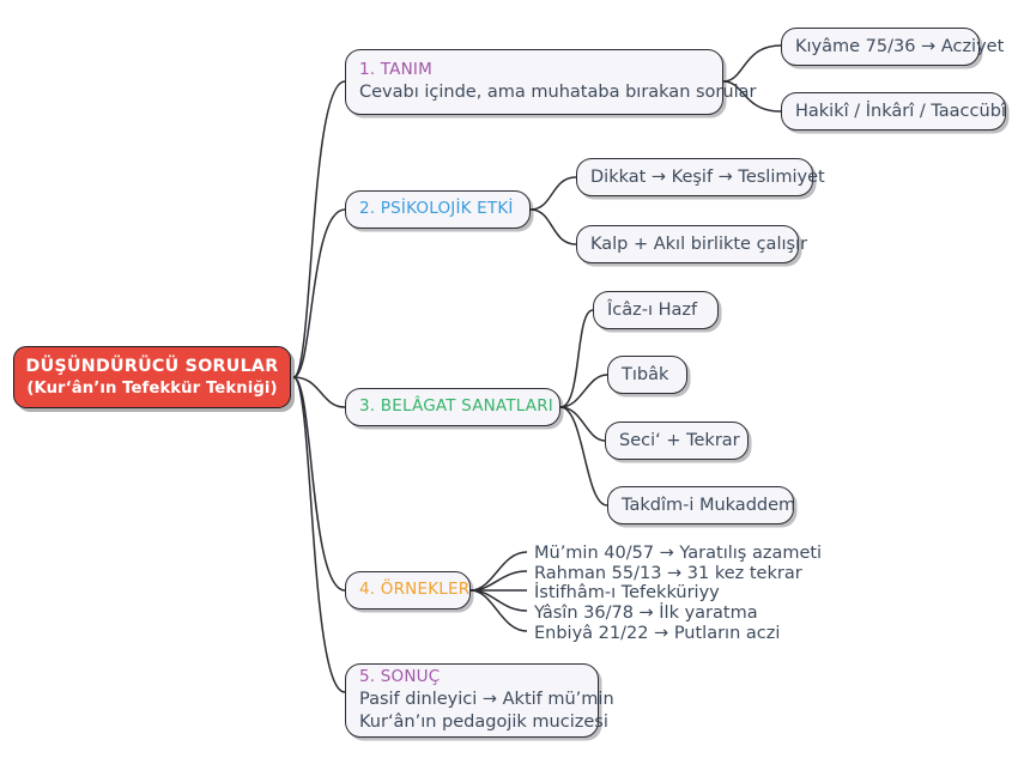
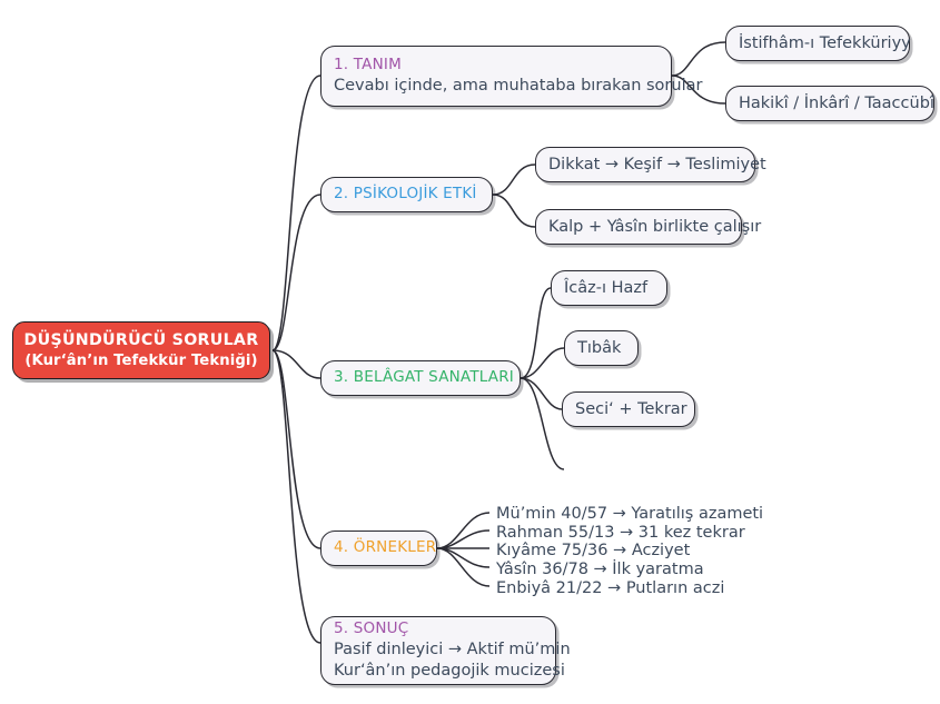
  DÜŞÜNDÜRÜCÜ SORULAR
  (Kur‘ân’ın Tefekkür Tekniği)
  1. TANIM
  Cevabı içinde, ama muhataba bırakan sorular
- Kıyâme 75/36 → Acziyet
+ İstifhâm-ı Tefekküriyy
  Hakikî / İnkârî / Taaccübî
  2. PSİKOLOJİK ETKİ
  Dikkat → Keşif → Teslimiyet
- Kalp + Akıl birlikte çalışır
+ Kalp + Yâsîn birlikte çalışır
  3. BELÂGAT SANATLARI
  Îcâz-ı Hazf
  Tıbâk
  Seci‘ + Tekrar
- Takdîm-i Mukaddem
  4. ÖRNEKLER
  Mü’min 40/57 → Yaratılış azameti
  Rahman 55/13 → 31 kez tekrar
- İstifhâm-ı Tefekküriyy
+ Kıyâme 75/36 → Acziyet
  Yâsîn 36/78 → İlk yaratma
  Enbiyâ 21/22 → Putların aczi
  5. SONUÇ
  Pasif dinleyici → Aktif mü’min
  Kur‘ân’ın pedagojik mucizesi
